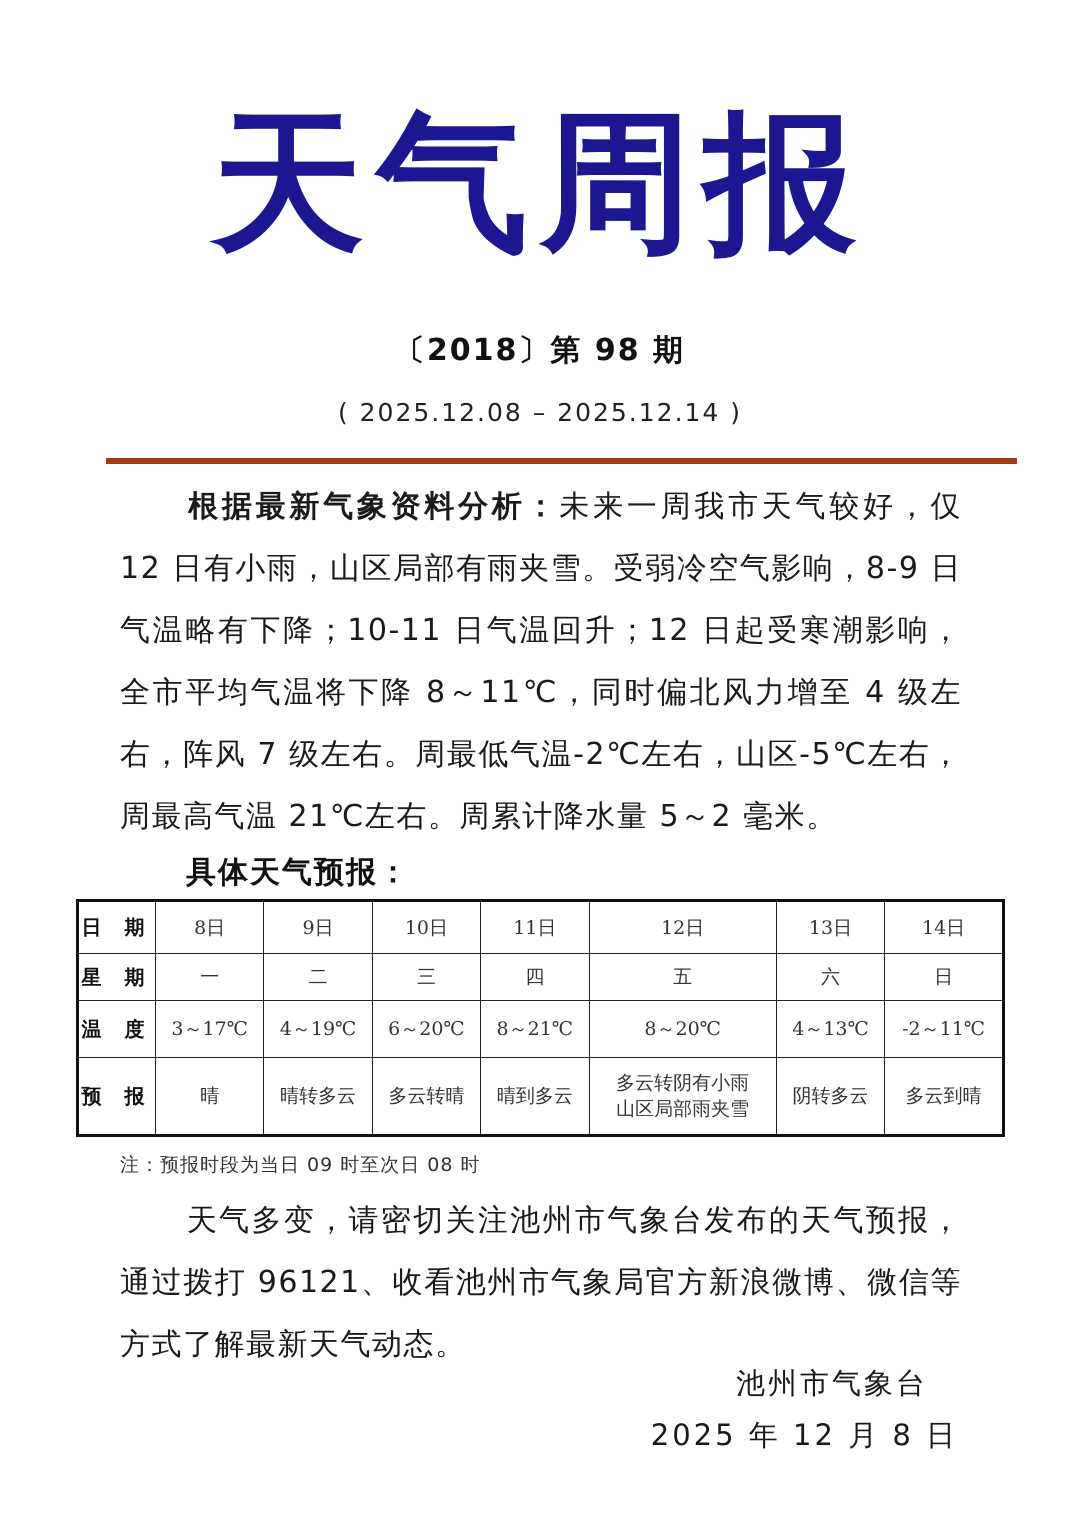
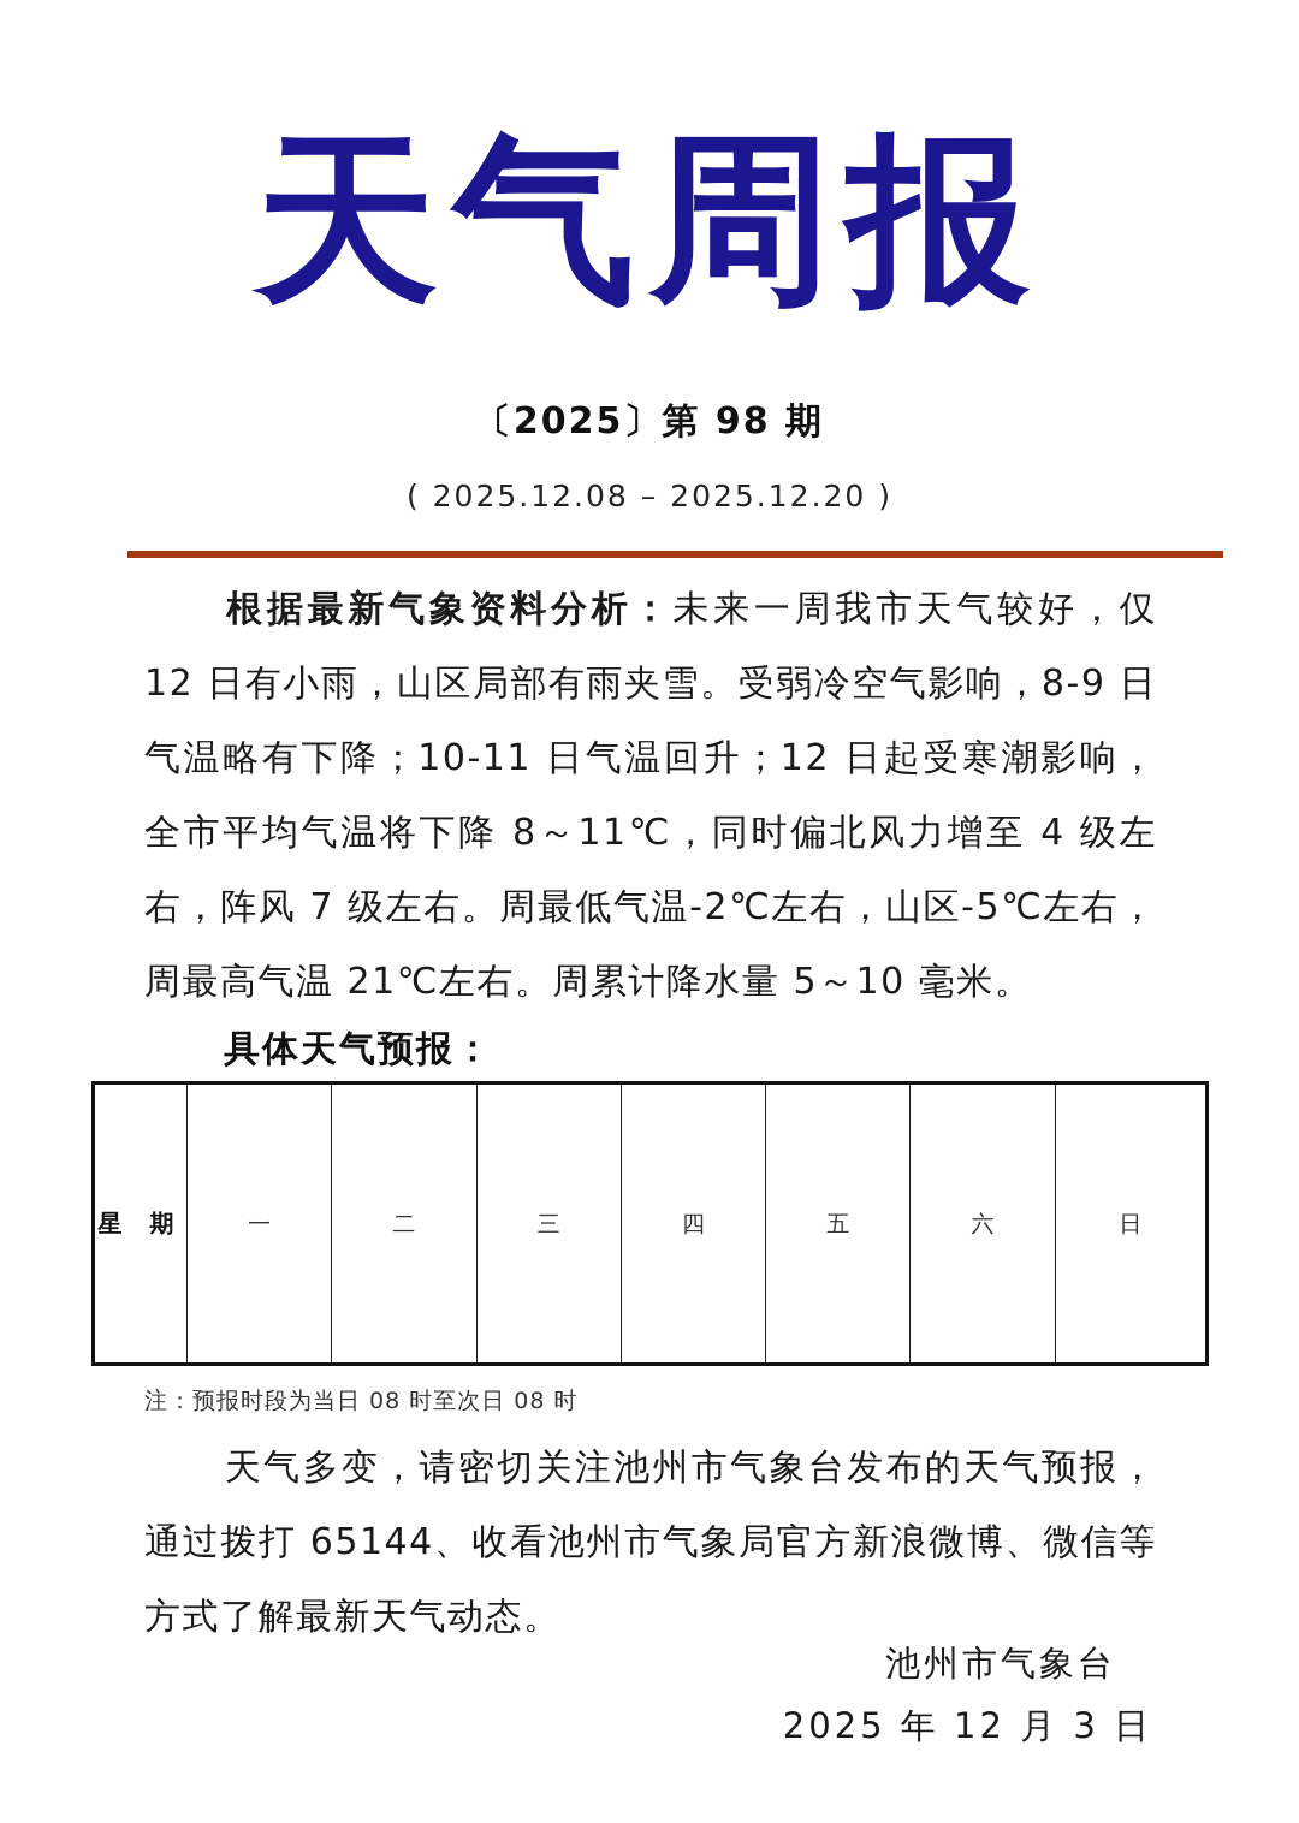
  天气周报
- 〔2018〕第 98 期
+ 〔2025〕第 98 期
- ( 2025.12.08 – 2025.12.14 )
+ ( 2025.12.08 – 2025.12.20 )
- 根据最新气象资料分析：未来一周我市天气较好，仅 12 日有小雨，山区局部有雨夹雪。受弱冷空气影响，8-9 日气温略有下降；10-11 日气温回升；12 日起受寒潮影响，全市平均气温将下降 8～11℃，同时偏北风力增至 4 级左右，阵风 7 级左右。周最低气温-2℃左右，山区-5℃左右，周最高气温 21℃左右。周累计降水量 5～2 毫米。
+ 根据最新气象资料分析：未来一周我市天气较好，仅 12 日有小雨，山区局部有雨夹雪。受弱冷空气影响，8-9 日气温略有下降；10-11 日气温回升；12 日起受寒潮影响，全市平均气温将下降 8～11℃，同时偏北风力增至 4 级左右，阵风 7 级左右。周最低气温-2℃左右，山区-5℃左右，周最高气温 21℃左右。周累计降水量 5～10 毫米。
  具体天气预报：
- 日 期	8日	9日	10日	11日	12日	13日	14日
  星 期	一	二	三	四	五	六	日
- 温 度	3～17℃	4～19℃	6～20℃	8～21℃	8～20℃	4～13℃	-2～11℃
- 预 报	晴	晴转多云	多云转晴	晴到多云	多云转阴有小雨 山区局部雨夹雪	阴转多云	多云到晴
- 注：预报时段为当日 09 时至次日 08 时
+ 注：预报时段为当日 08 时至次日 08 时
- 天气多变，请密切关注池州市气象台发布的天气预报，通过拨打 96121、收看池州市气象局官方新浪微博、微信等方式了解最新天气动态。
+ 天气多变，请密切关注池州市气象台发布的天气预报，通过拨打 65144、收看池州市气象局官方新浪微博、微信等方式了解最新天气动态。
  池州市气象台
- 2025 年 12 月 8 日
+ 2025 年 12 月 3 日
